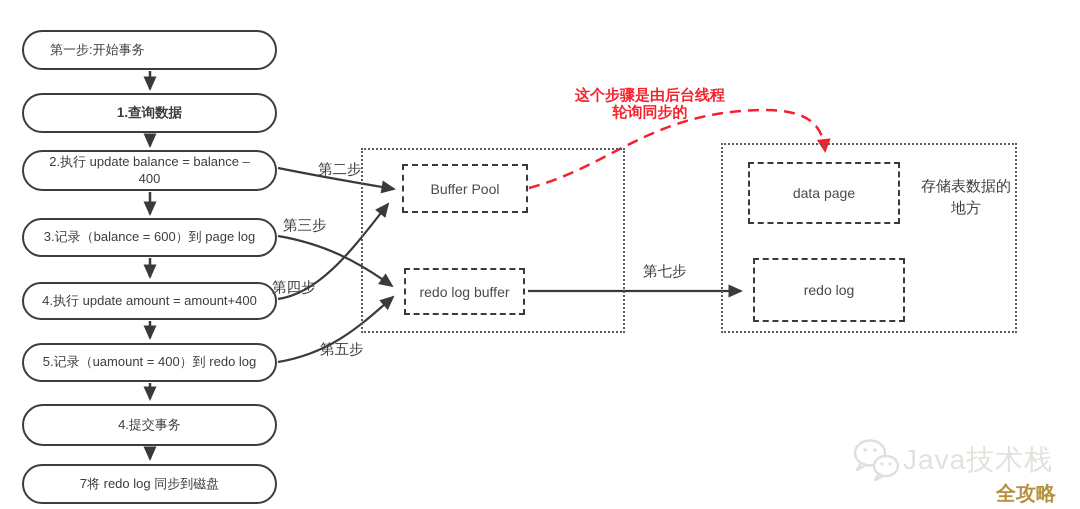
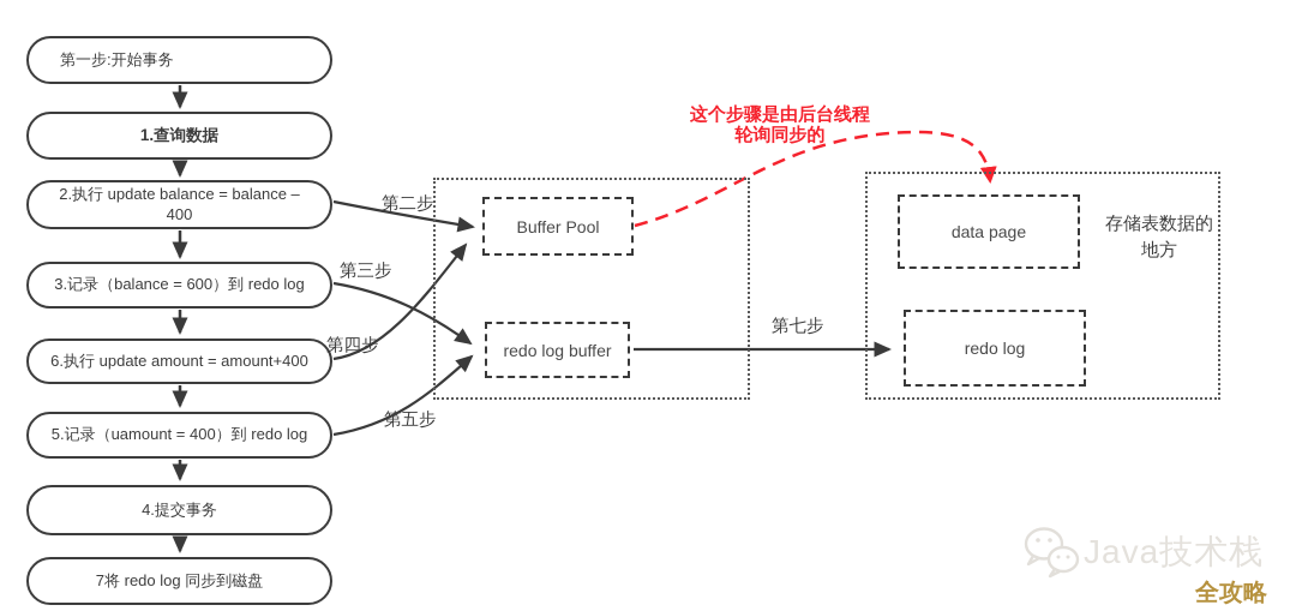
  第一步:开始事务
  1.查询数据
  2.执行 update balance = balance –
  400
- 3.记录（balance = 600）到 page log
+ 3.记录（balance = 600）到 redo log
- 4.执行 update amount = amount+400
+ 6.执行 update amount = amount+400
  5.记录（uamount = 400）到 redo log
  4.提交事务
  7将 redo log 同步到磁盘
  Buffer Pool
  redo log buffer
  data page
  redo log
  存储表数据的
  地方
  第二步
  第三步
  第四步
  第五步
  第七步
  这个步骤是由后台线程
  轮询同步的
  Java技术栈
  全攻略
